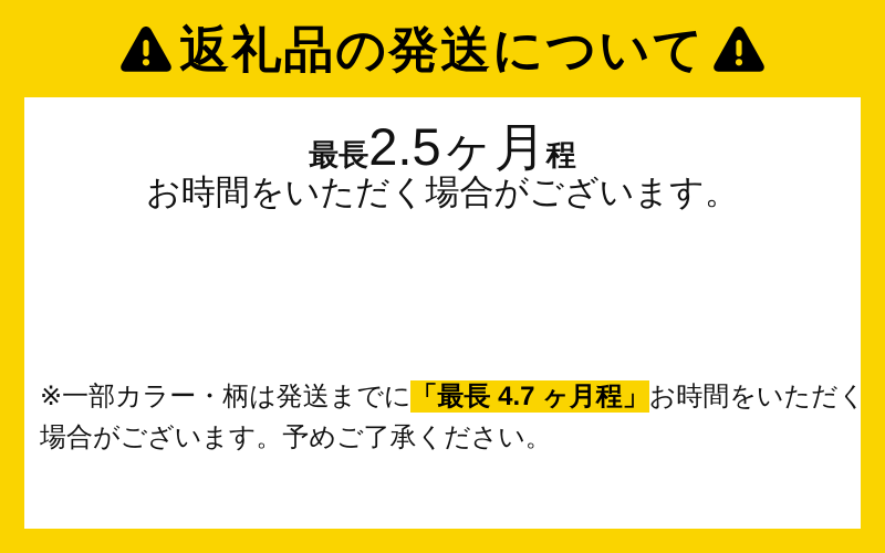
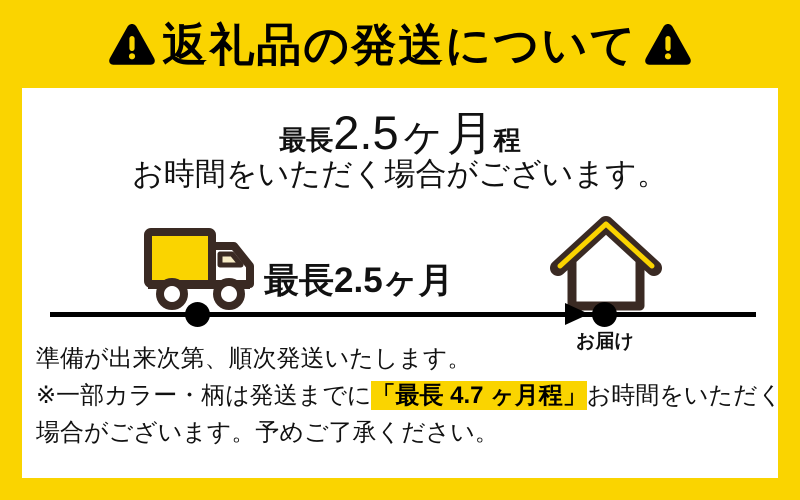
  返礼品の発送について
  最長2.5ヶ月程
  お時間をいただく場合がございます。
+ 最長2.5ヶ月
+ お届け
+ 準備が出来次第、順次発送いたします。
  ※一部カラー・柄は発送までに「最長 4.7 ヶ月程」お時間をいただく
  場合がございます。予めご了承ください。
